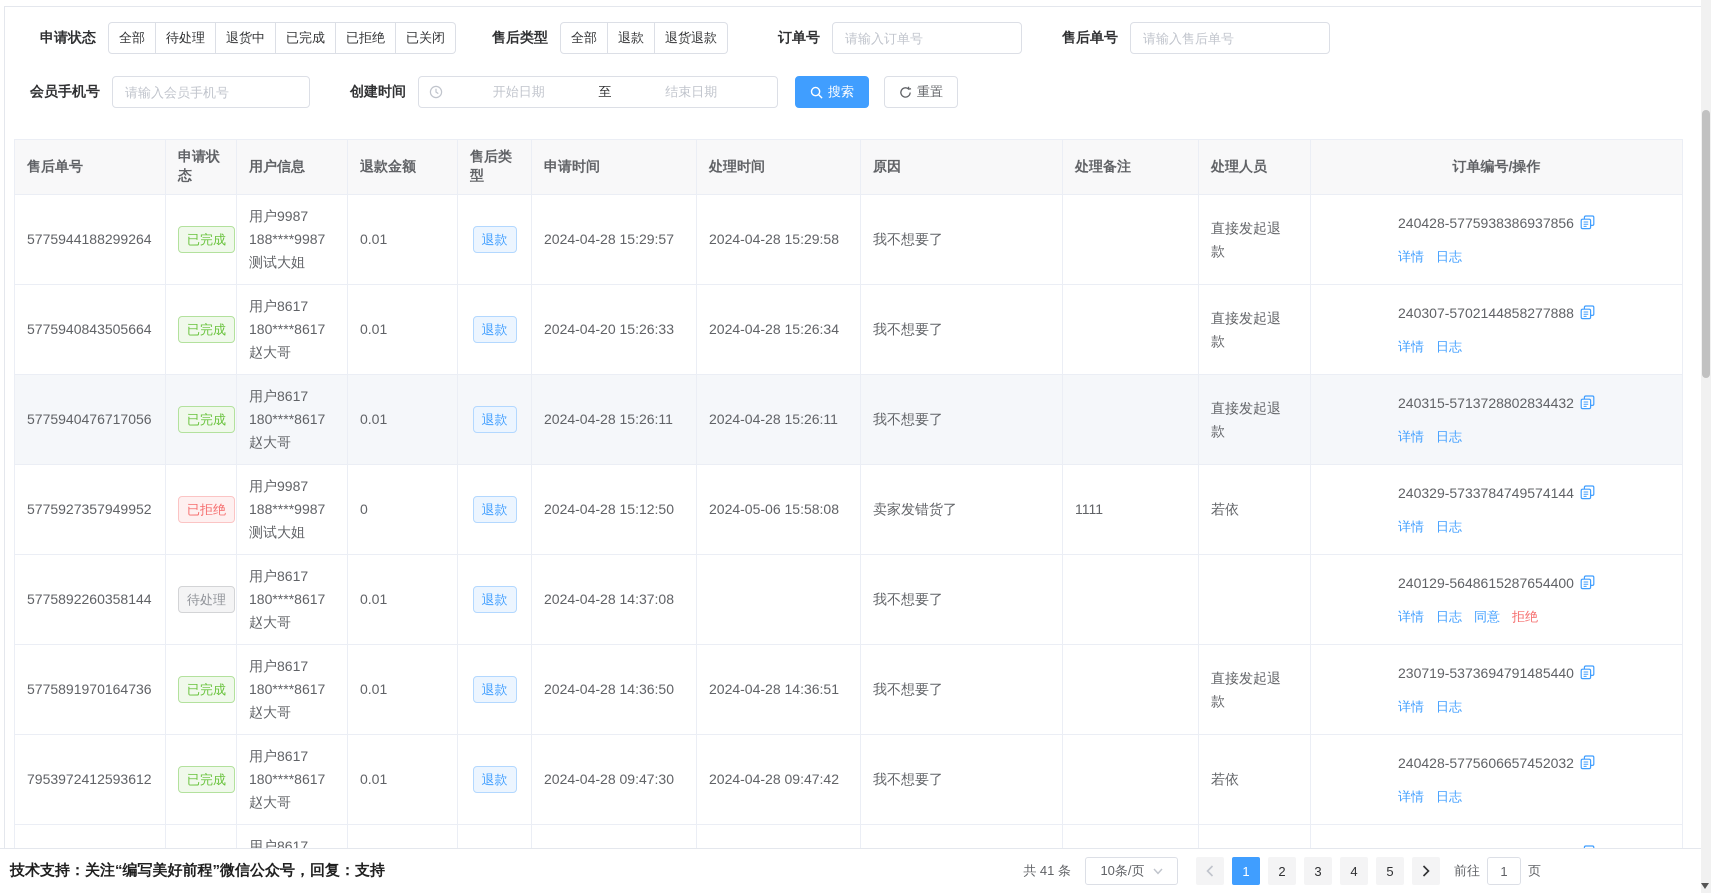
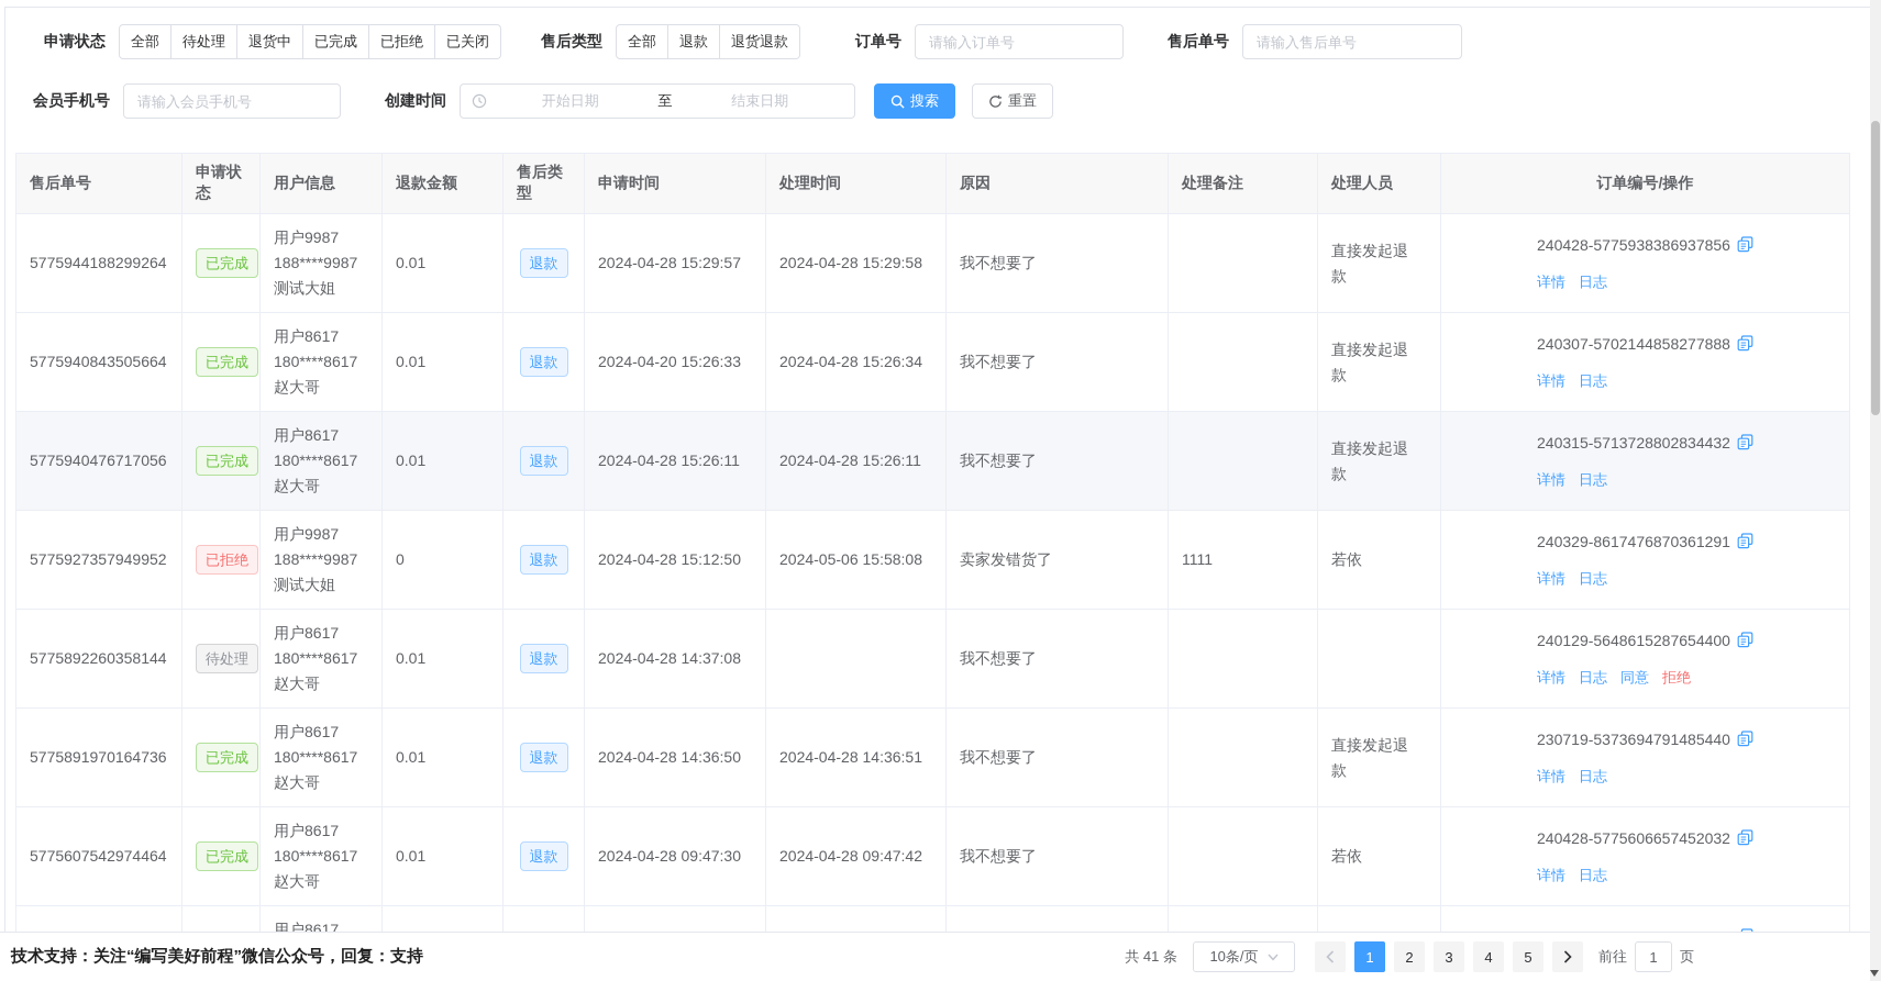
  申请状态
  全部
  待处理
  退货中
  已完成
  已拒绝
  已关闭
  售后类型
  全部
  退款
  退货退款
  订单号
  请输入订单号
  售后单号
  请输入售后单号
  会员手机号
  请输入会员手机号
  创建时间
  开始日期
  至
  结束日期
  搜索
  重置
  售后单号	申请状态	用户信息	退款金额	售后类型	申请时间	处理时间	原因	处理备注	处理人员	订单编号/操作
  5775944188299264	已完成	用户9987188****9987测试大姐	0.01	退款	2024-04-28 15:29:57	2024-04-28 15:29:58	我不想要了		直接发起退款	240428-5775938386937856详情 日志
  5775940843505664	已完成	用户8617180****8617赵大哥	0.01	退款	2024-04-20 15:26:33	2024-04-28 15:26:34	我不想要了		直接发起退款	240307-5702144858277888详情 日志
  5775940476717056	已完成	用户8617180****8617赵大哥	0.01	退款	2024-04-28 15:26:11	2024-04-28 15:26:11	我不想要了		直接发起退款	240315-5713728802834432详情 日志
- 5775927357949952	已拒绝	用户9987188****9987测试大姐	0	退款	2024-04-28 15:12:50	2024-05-06 15:58:08	卖家发错货了	1111	若依	240329-5733784749574144详情 日志
+ 5775927357949952	已拒绝	用户9987188****9987测试大姐	0	退款	2024-04-28 15:12:50	2024-05-06 15:58:08	卖家发错货了	1111	若依	240329-8617476870361291详情 日志
  5775892260358144	待处理	用户8617180****8617赵大哥	0.01	退款	2024-04-28 14:37:08		我不想要了			240129-5648615287654400详情 日志 同意 拒绝
  5775891970164736	已完成	用户8617180****8617赵大哥	0.01	退款	2024-04-28 14:36:50	2024-04-28 14:36:51	我不想要了		直接发起退款	230719-5373694791485440详情 日志
- 7953972412593612	已完成	用户8617180****8617赵大哥	0.01	退款	2024-04-28 09:47:30	2024-04-28 09:47:42	我不想要了		若依	240428-5775606657452032详情 日志
+ 5775607542974464	已完成	用户8617180****8617赵大哥	0.01	退款	2024-04-28 09:47:30	2024-04-28 09:47:42	我不想要了		若依	240428-5775606657452032详情 日志
  技术支持：关注“编写美好前程”微信公众号，回复：支持
  共 41 条
  10条/页
  1
  2
  3
  4
  5
  前往
  1
  页
